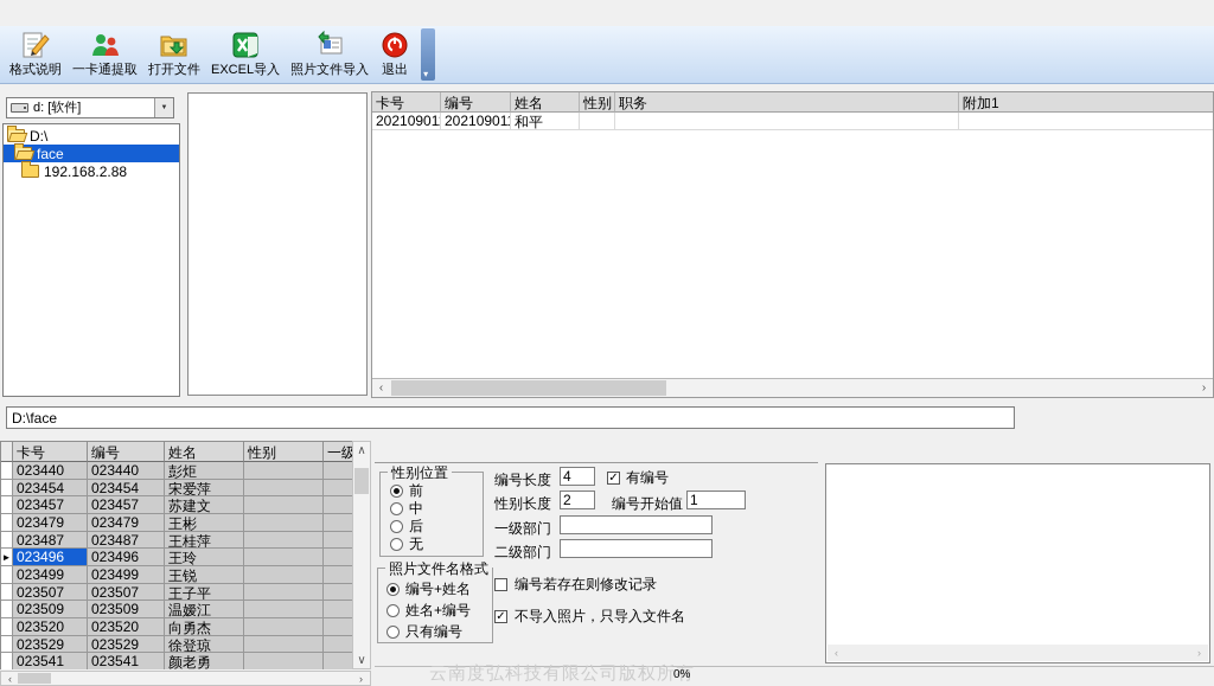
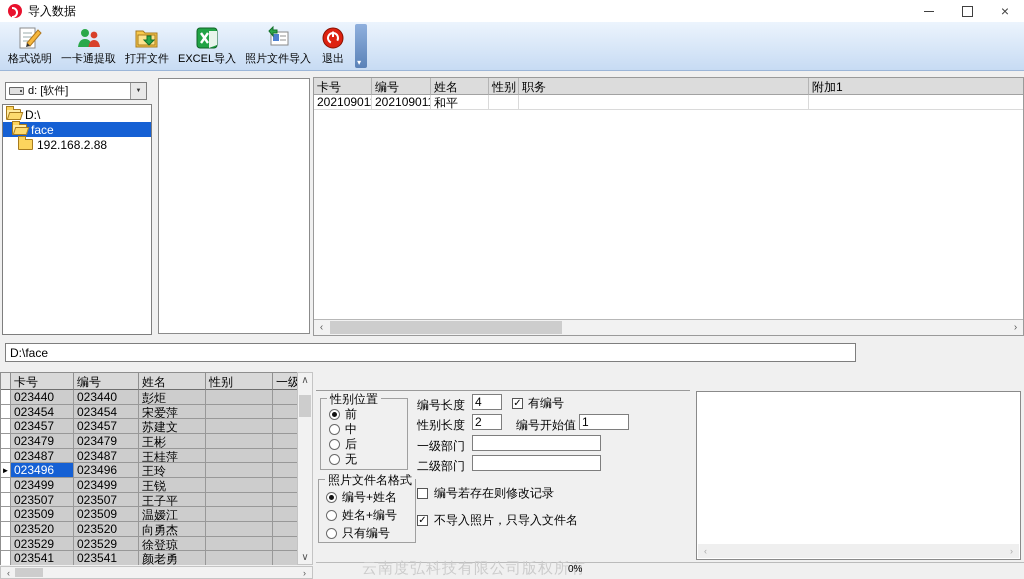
+ 导入数据
+ ×
  格式说明
  一卡通提取
  打开文件
  EXCEL导入
  照片文件导入
  退出
  ▾
  d: [软件]
  D:\
  face
  192.168.2.88
  卡号
  编号
  姓名
  性别
  职务
  附加1
  20210901
  202109011
  和平
  ‹
  ›
  D:\face
  卡号
  编号
  姓名
  性别
  一级
  023440
  023440
  彭炬
  023454
  023454
  宋爱萍
  023457
  023457
  苏建文
  023479
  023479
  王彬
  023487
  023487
  王桂萍
  ►
  023496
  023496
  王玲
  023499
  023499
  王锐
  023507
  023507
  王子平
  023509
  023509
  温嫒江
  023520
  023520
  向勇杰
  023529
  023529
  徐登琼
  023541
  023541
  颜老勇
  ∧
  ∨
  ‹
  ›
  性别位置
  前
  中
  后
  无
  编号长度
  4
  ✓
  有编号
  性别长度
  2
  编号开始值
  1
  一级部门
  二级部门
  照片文件名格式
  编号+姓名
  姓名+编号
  只有编号
  编号若存在则修改记录
  ✓
  不导入照片，只导入文件名
  ‹
  ›
  云南度弘科技有限公司版权所有
  0%
